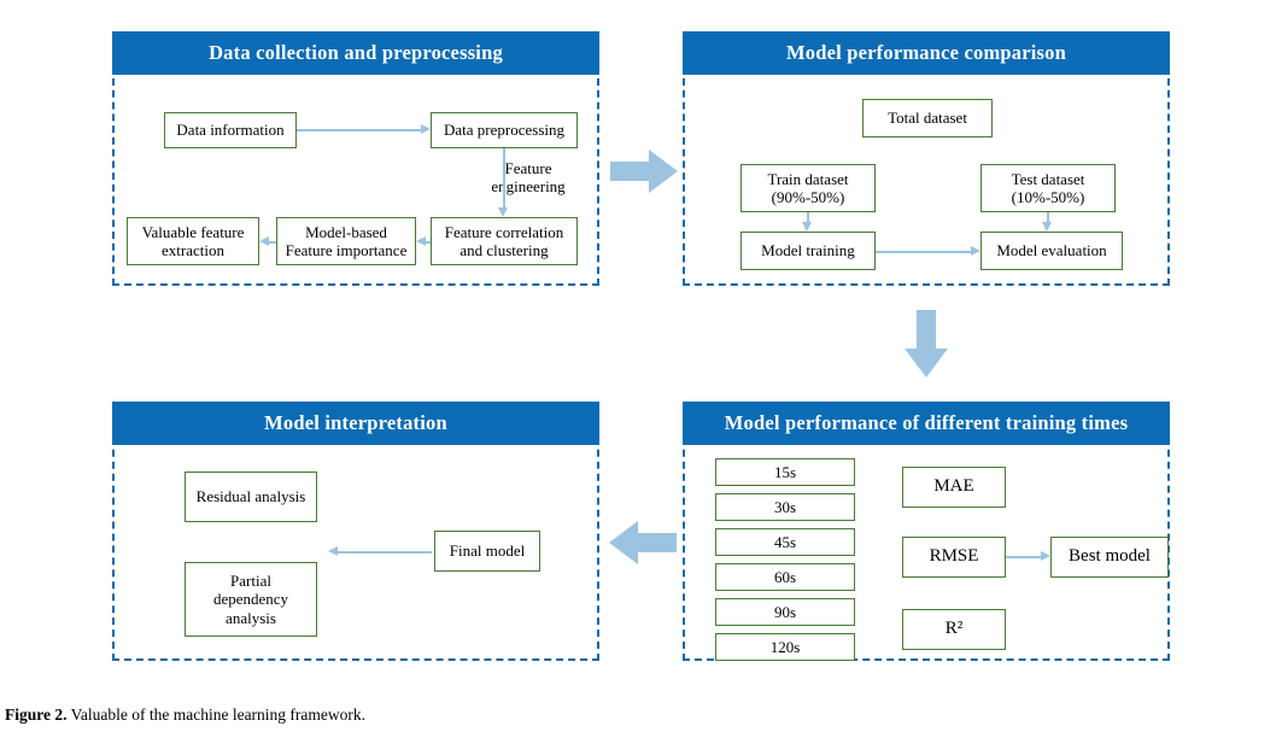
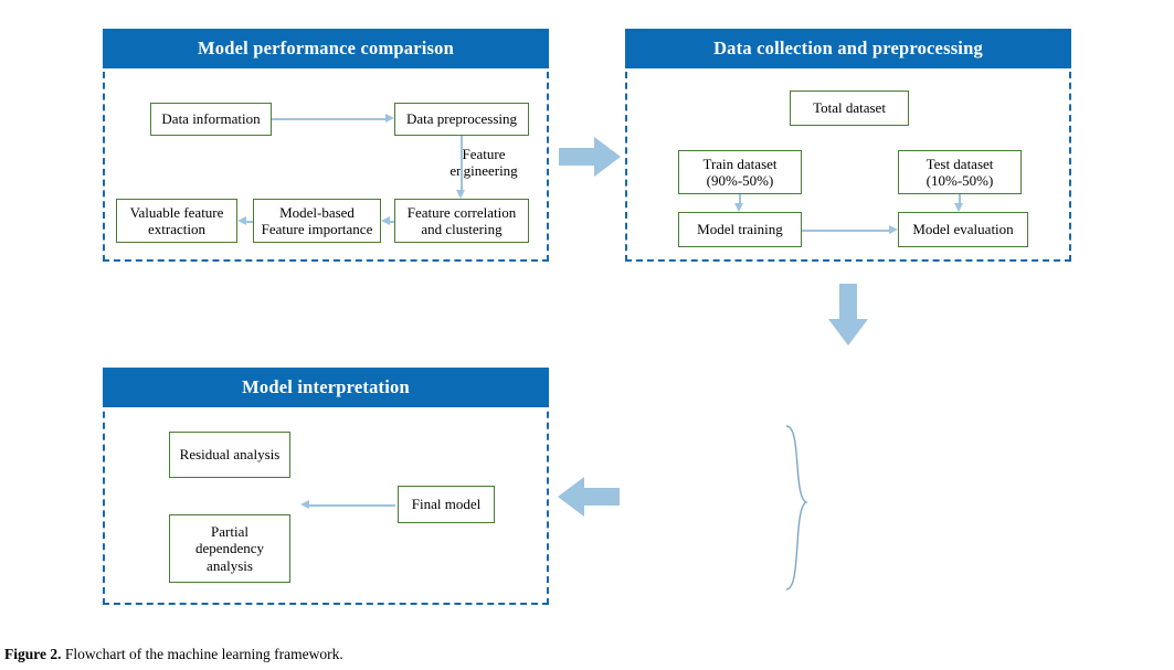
- Data collection and preprocessing
+ Model performance comparison
  Data information
  Data preprocessing
  Feature correlation
  and clustering
  Model-based
  Feature importance
  Valuable feature
  extraction
  Feature
  egineering
- Model performance comparison
+ Data collection and preprocessing
  Total dataset
  Train dataset
  (90%-50%)
  Test dataset
  (10%-50%)
  Model training
  Model evaluation
  Model interpretation
  Residual analysis
  Partial
  dependency
  analysis
  Final model
- Model performance of different training times
- 15s
- 30s
- 45s
- 60s
- 90s
- 120s
- MAE
- RMSE
- R²
- Best model
- Figure 2. Valuable of the machine learning framework.
+ Figure 2. Flowchart of the machine learning framework.
